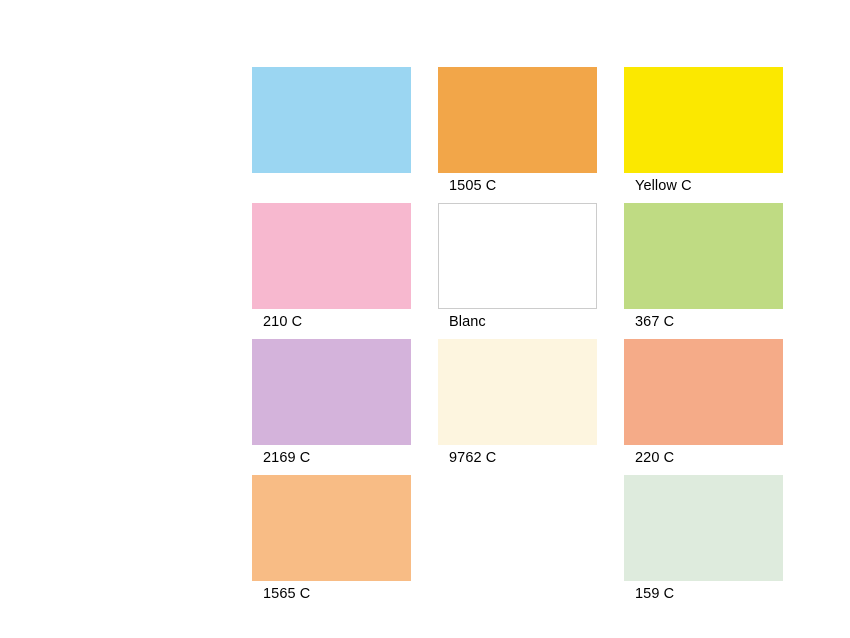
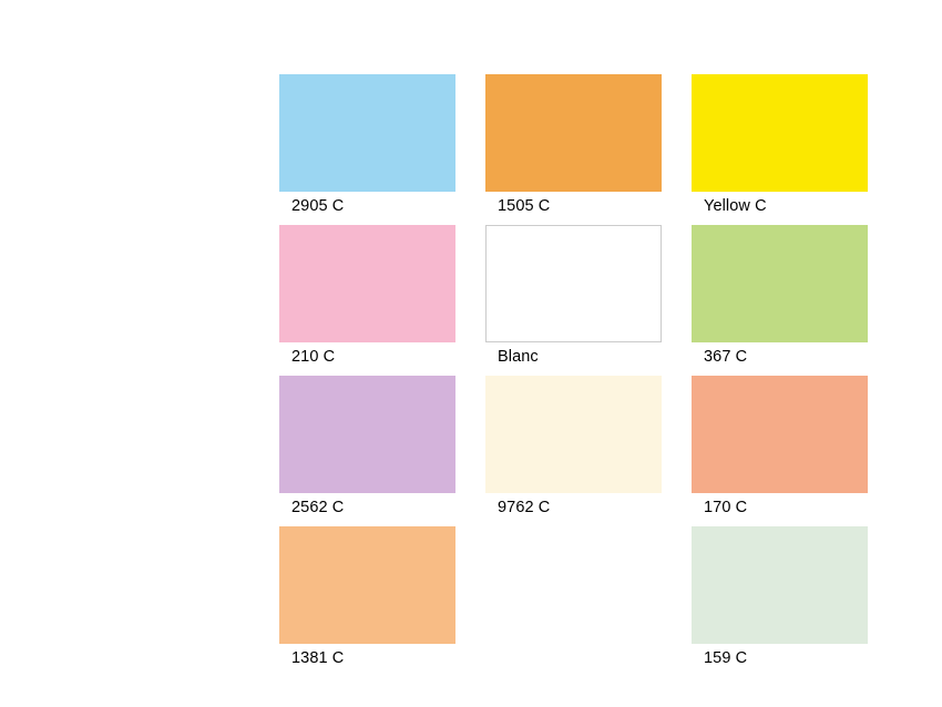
+ 2905 C
  1505 C
  Yellow C
  210 C
  Blanc
  367 C
- 2169 C
+ 2562 C
  9762 C
- 220 C
+ 170 C
- 1565 C
+ 1381 C
  159 C
